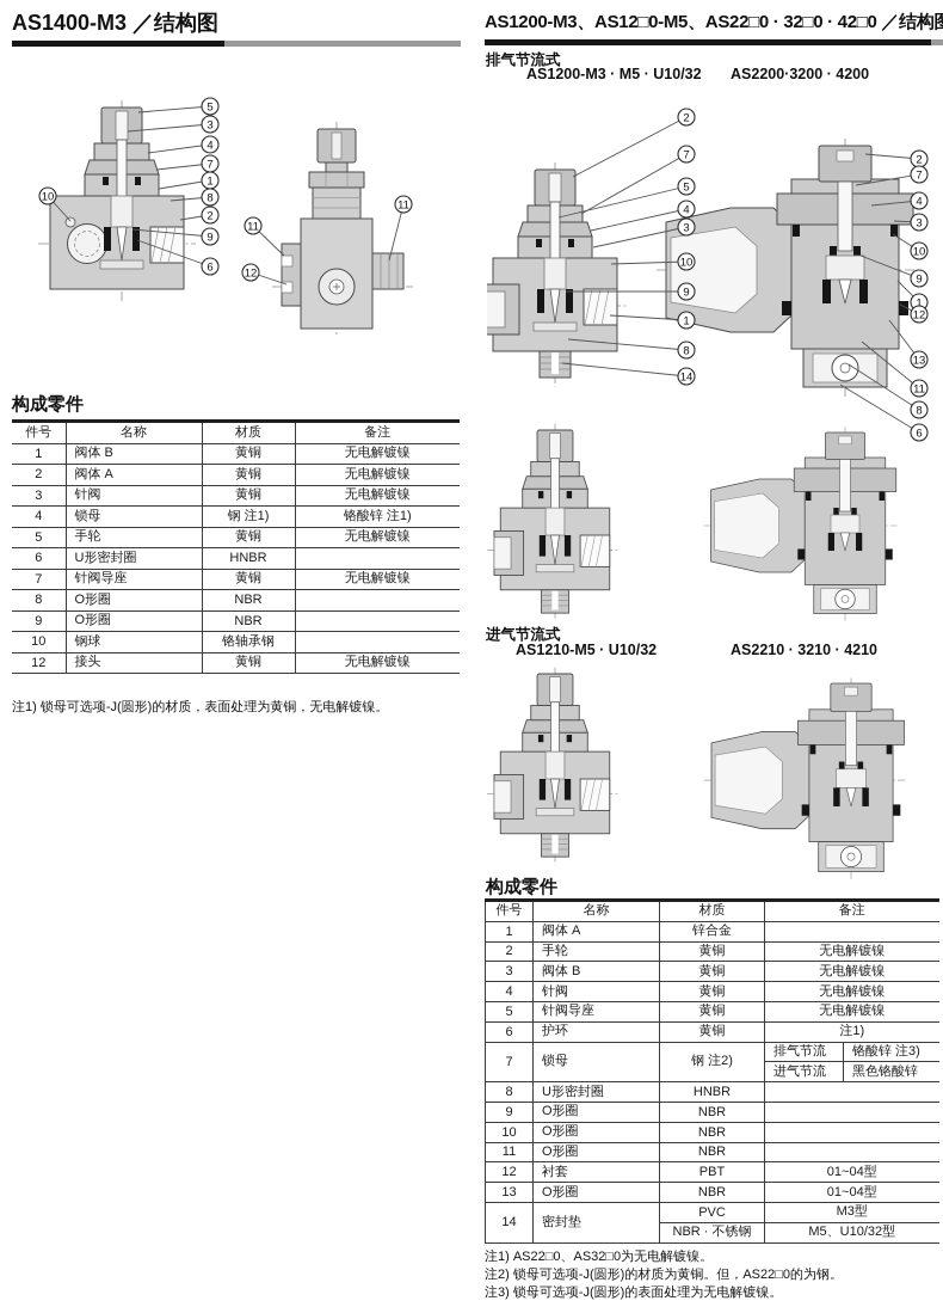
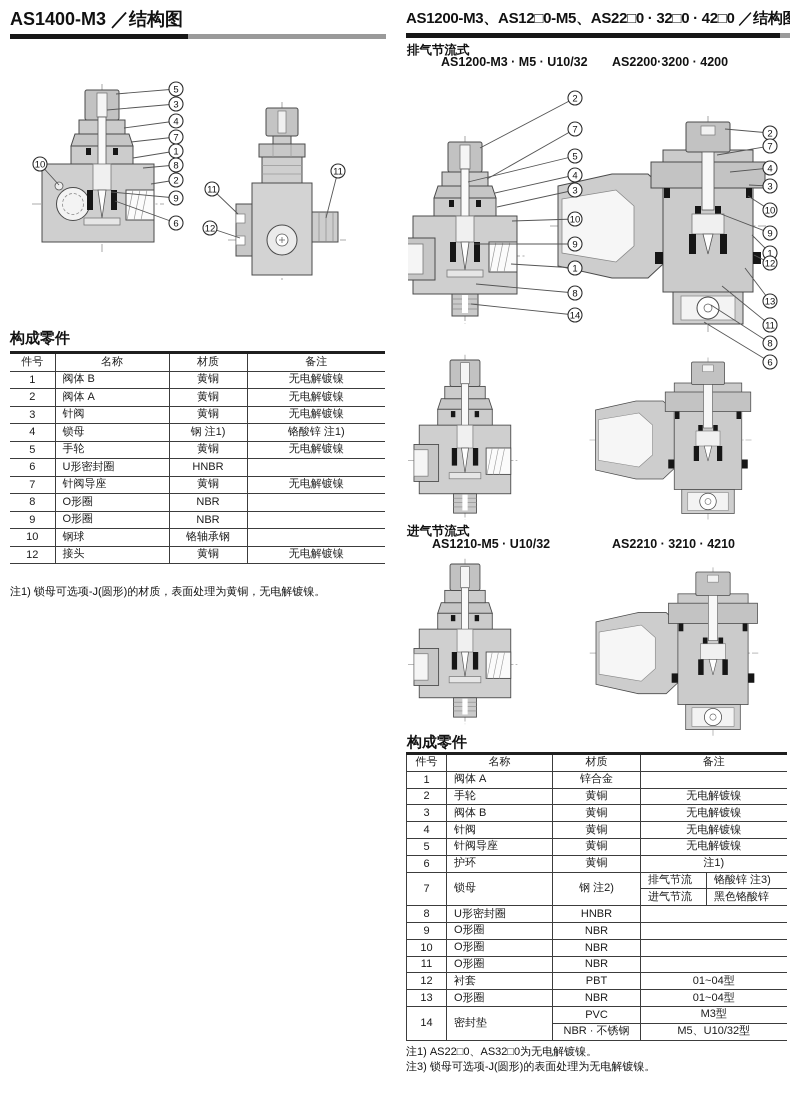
  AS1400-M3 ／结构图
  5
  3
  4
  7
  1
  8
  2
  9
  6
  10
  11
  11
  12
  构成零件
  件号	名称	材质	备注
  1	阀体 B	黄铜	无电解镀镍
  2	阀体 A	黄铜	无电解镀镍
  3	针阀	黄铜	无电解镀镍
  4	锁母	钢 注1)	铬酸锌 注1)
  5	手轮	黄铜	无电解镀镍
  6	U形密封圈	HNBR
  7	针阀导座	黄铜	无电解镀镍
  8	O形圈	NBR
  9	O形圈	NBR
  10	钢球	铬轴承钢
  12	接头	黄铜	无电解镀镍
  注1) 锁母可选项-J(圆形)的材质，表面处理为黄铜，无电解镀镍。
  AS1200-M3、AS12□0-M5、AS22□0 · 32□0 · 42□0 ／结构
  排气节流式
  AS1200-M3 · M5 · U10/32
  AS2200·3200 · 4200
  2
  7
  5
  4
  3
  10
  9
  1
  8
  14
  2
  7
  4
  3
  10
  9
  1
  12
  13
  11
  8
  6
  进气节流式
  AS1210-M5 · U10/32
  AS2210 · 3210 · 4210
  构成零件
  件号	名称	材质	备注
  1	阀体 A	锌合金
  2	手轮	黄铜	无电解镀镍
  3	阀体 B	黄铜	无电解镀镍
  4	针阀	黄铜	无电解镀镍
  5	针阀导座	黄铜	无电解镀镍
  6	护环	黄铜	注1)
  7	锁母	钢 注2)	排气节流	铬酸锌 注3)
  进气节流	黑色铬酸锌
  8	U形密封圈	HNBR
  9	O形圈	NBR
  10	O形圈	NBR
  11	O形圈	NBR
  12	衬套	PBT	01~04型
  13	O形圈	NBR	01~04型
  14	密封垫	PVC	M3型
  NBR · 不锈钢	M5、U10/32型
  注1) AS22□0、AS32□0为无电解镀镍。
- 注2) 锁母可选项-J(圆形)的材质为黄铜。但，AS22□0的为钢。
  注3) 锁母可选项-J(圆形)的表面处理为无电解镀镍。
